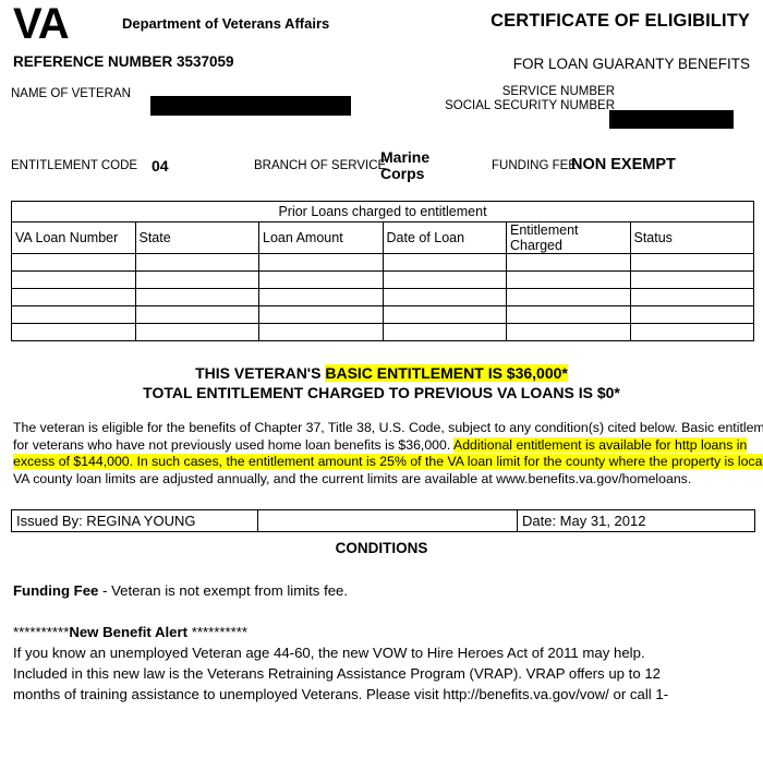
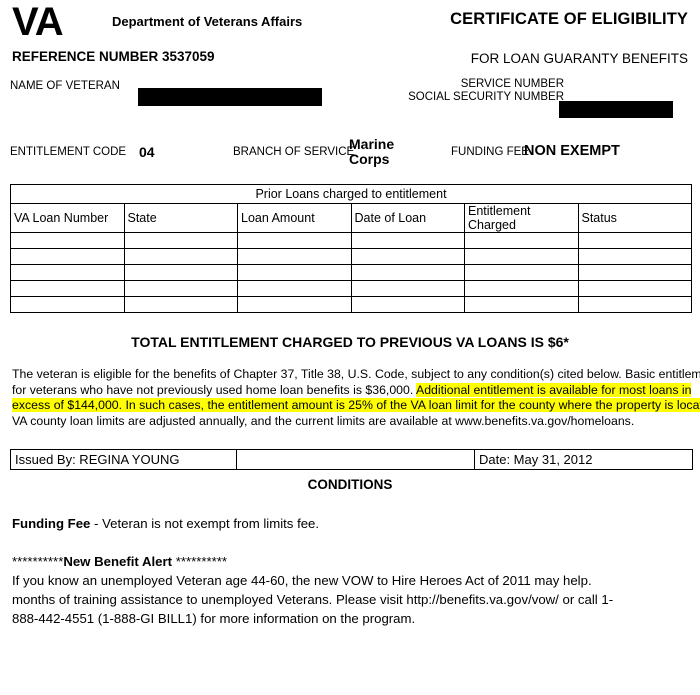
  VA
  Department of Veterans Affairs
  CERTIFICATE OF ELIGIBILITY
  REFERENCE NUMBER 3537059
  FOR LOAN GUARANTY BENEFITS
  NAME OF VETERAN
  SERVICE NUMBER
  SOCIAL SECURITY NUMBER
  ENTITLEMENT CODE
  04
  BRANCH OF SERVICE
  Marine Corps
  FUNDING FEE
  NON EXEMPT
  Prior Loans charged to entitlement
  VA Loan Number	State	Loan Amount	Date of Loan	Entitlement Charged	Status
- THIS VETERAN'S BASIC ENTITLEMENT IS $36,000*
- TOTAL ENTITLEMENT CHARGED TO PREVIOUS VA LOANS IS $0*
+ TOTAL ENTITLEMENT CHARGED TO PREVIOUS VA LOANS IS $6*
  The veteran is eligible for the benefits of Chapter 37, Title 38, U.S. Code, subject to any condition(s) cited below. Basic entitlem
- for veterans who have not previously used home loan benefits is $36,000. Additional entitlement is available for http loans in
+ for veterans who have not previously used home loan benefits is $36,000. Additional entitlement is available for most loans in
  excess of $144,000. In such cases, the entitlement amount is 25% of the VA loan limit for the county where the property is loca
  VA county loan limits are adjusted annually, and the current limits are available at www.benefits.va.gov/homeloans.
  Issued By: REGINA YOUNG		Date: May 31, 2012
  CONDITIONS
  Funding Fee - Veteran is not exempt from limits fee.
  **********New Benefit Alert **********
  If you know an unemployed Veteran age 44-60, the new VOW to Hire Heroes Act of 2011 may help.
- Included in this new law is the Veterans Retraining Assistance Program (VRAP). VRAP offers up to 12
  months of training assistance to unemployed Veterans. Please visit http://benefits.va.gov/vow/ or call 1-
+ 888-442-4551 (1-888-GI BILL1) for more information on the program.
